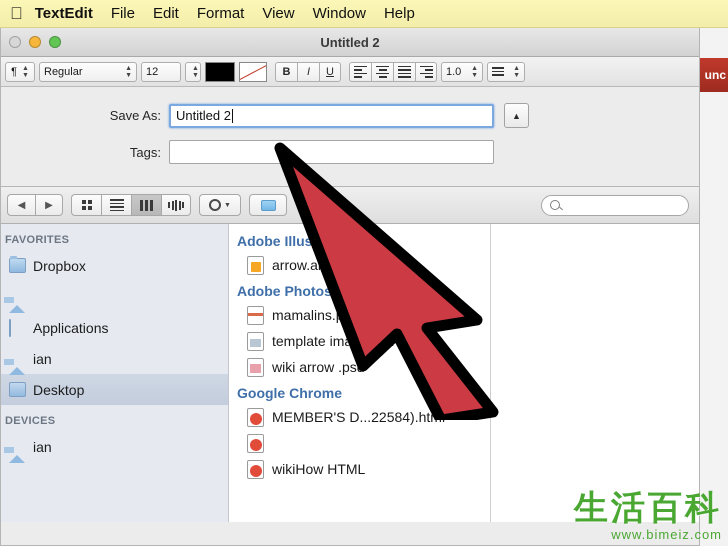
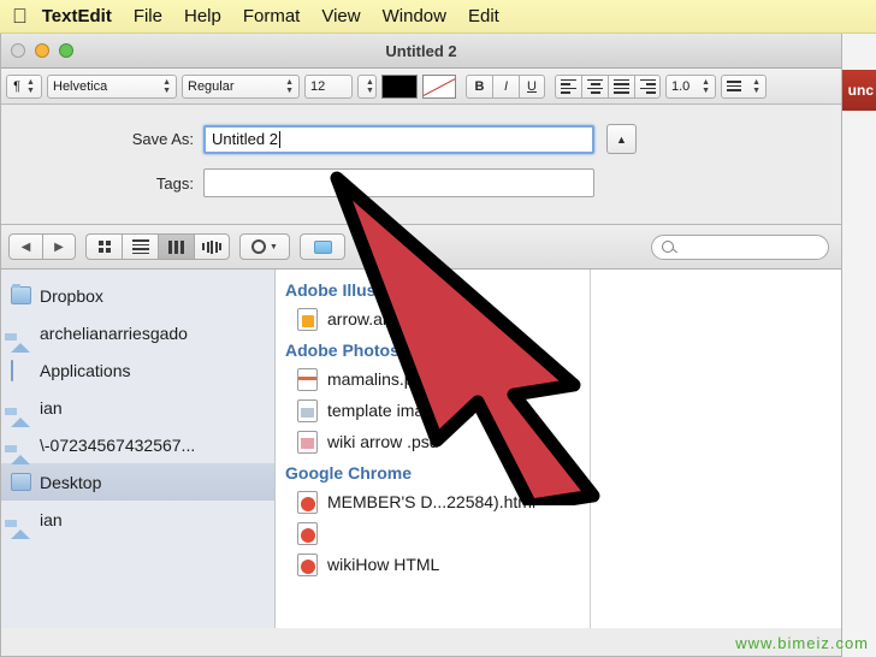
  
  TextEdit
  File
- Edit
+ Help
  Format
  View
  Window
- Help
+ Edit
  unc
  Untitled 2
  ¶
+ Helvetica
  Regular
  12
  B
  I
  U
  1.0
  Save As:
  Untitled 2
  ▲
  Tags:
  ◀
  ▶
- FAVORITES
  Dropbox
+ archelianarriesgado
  Applications
  ian
+ \-07234567432567...
  Desktop
- DEVICES
  ian
  arrow.a
  Adobe Photos
  mamalins.
  wiki arrow .ps
  Google Chrome
  MEMBER'S D...22584).ht
  wikiHow HTML
- 生活百科
  www.bimeiz.com
